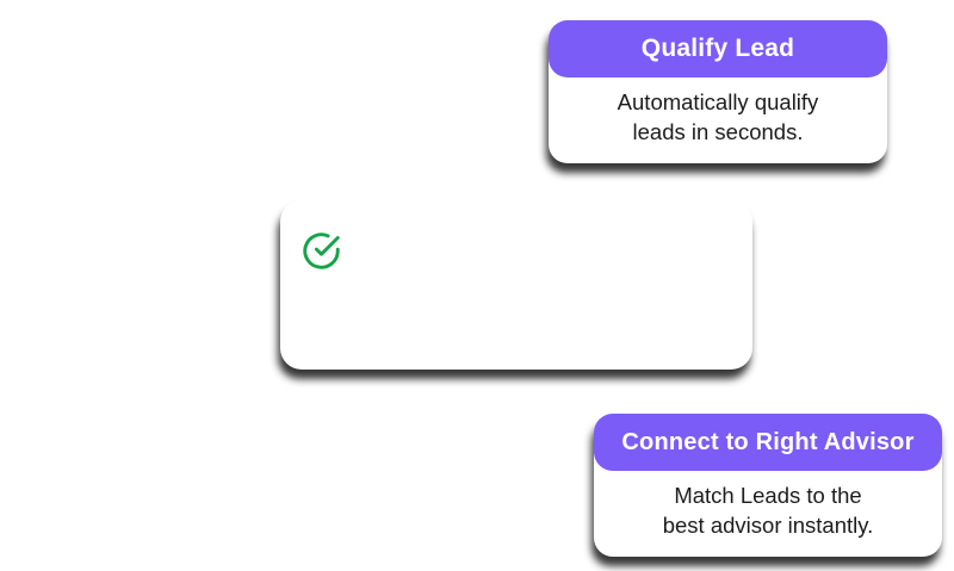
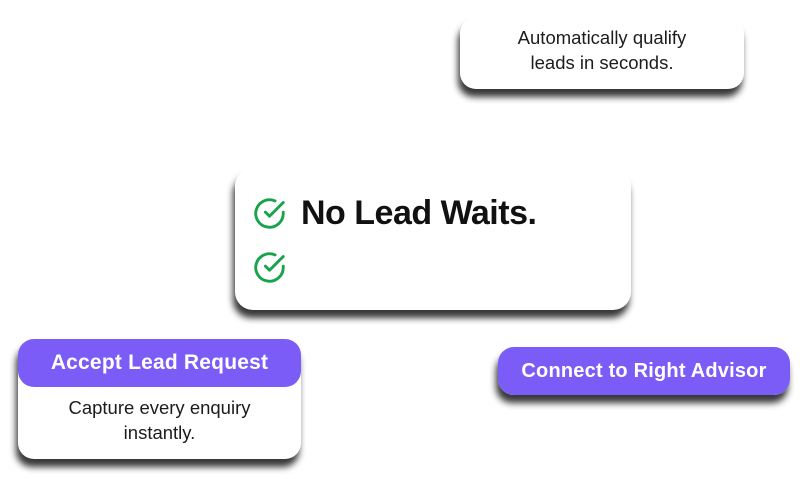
- Qualify Lead
  Automatically qualify
  leads in seconds.
+ No Lead Waits.
+ Accept Lead Request
+ Capture every enquiry
+ instantly.
  Connect to Right Advisor
- Match Leads to the
- best advisor instantly.
